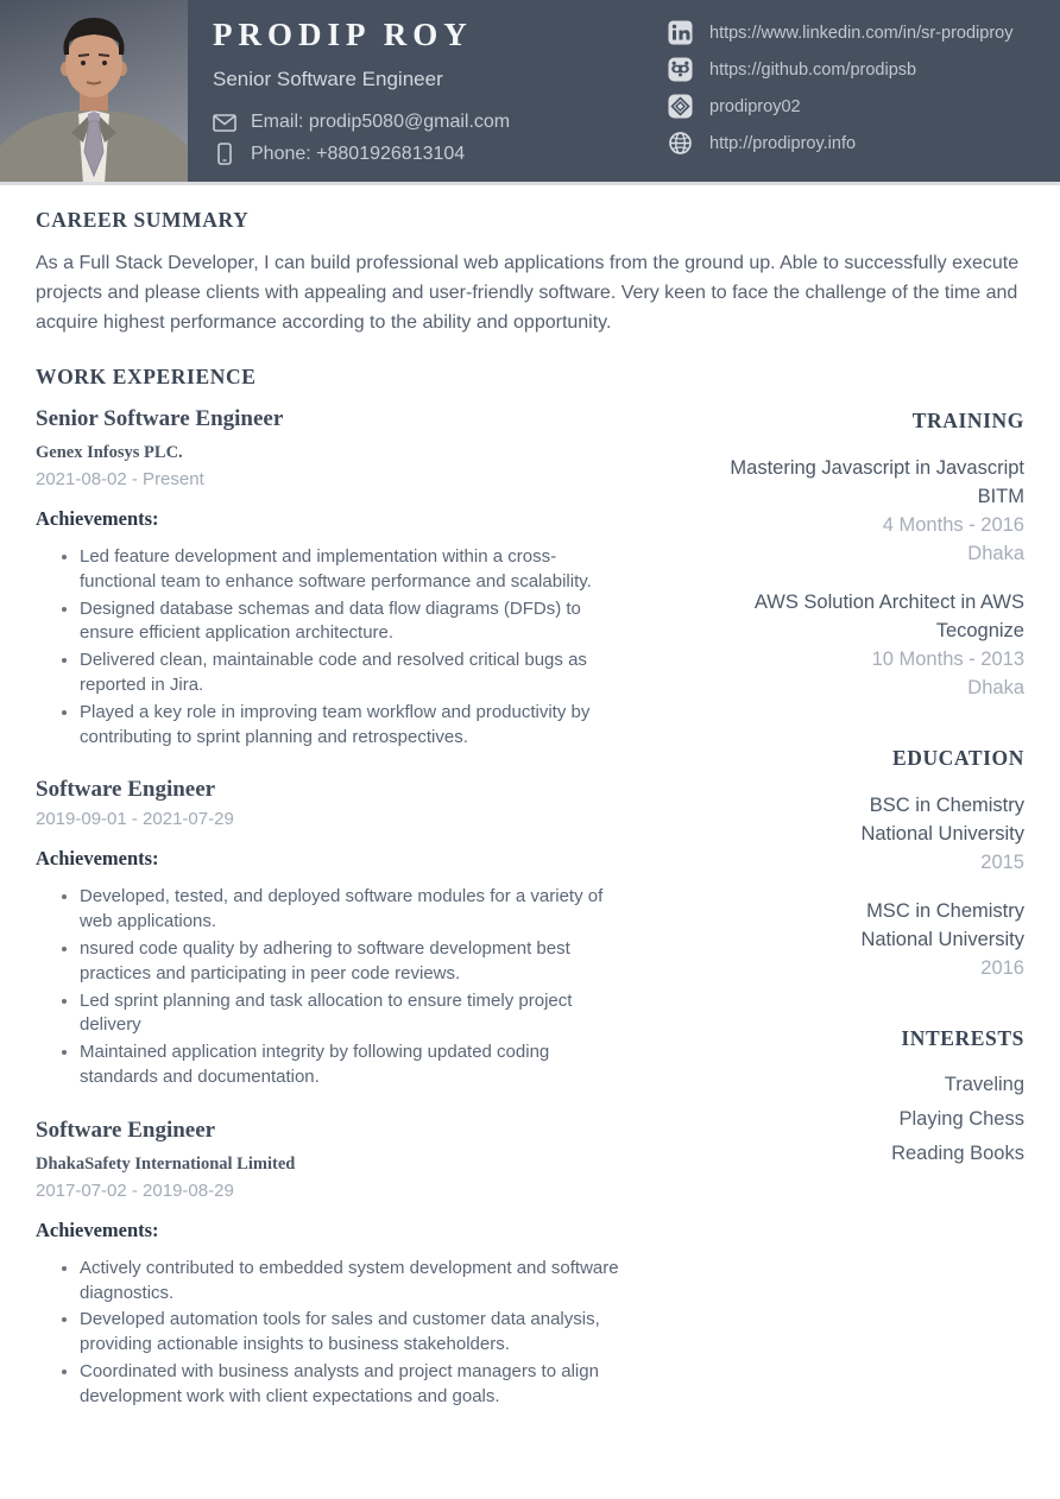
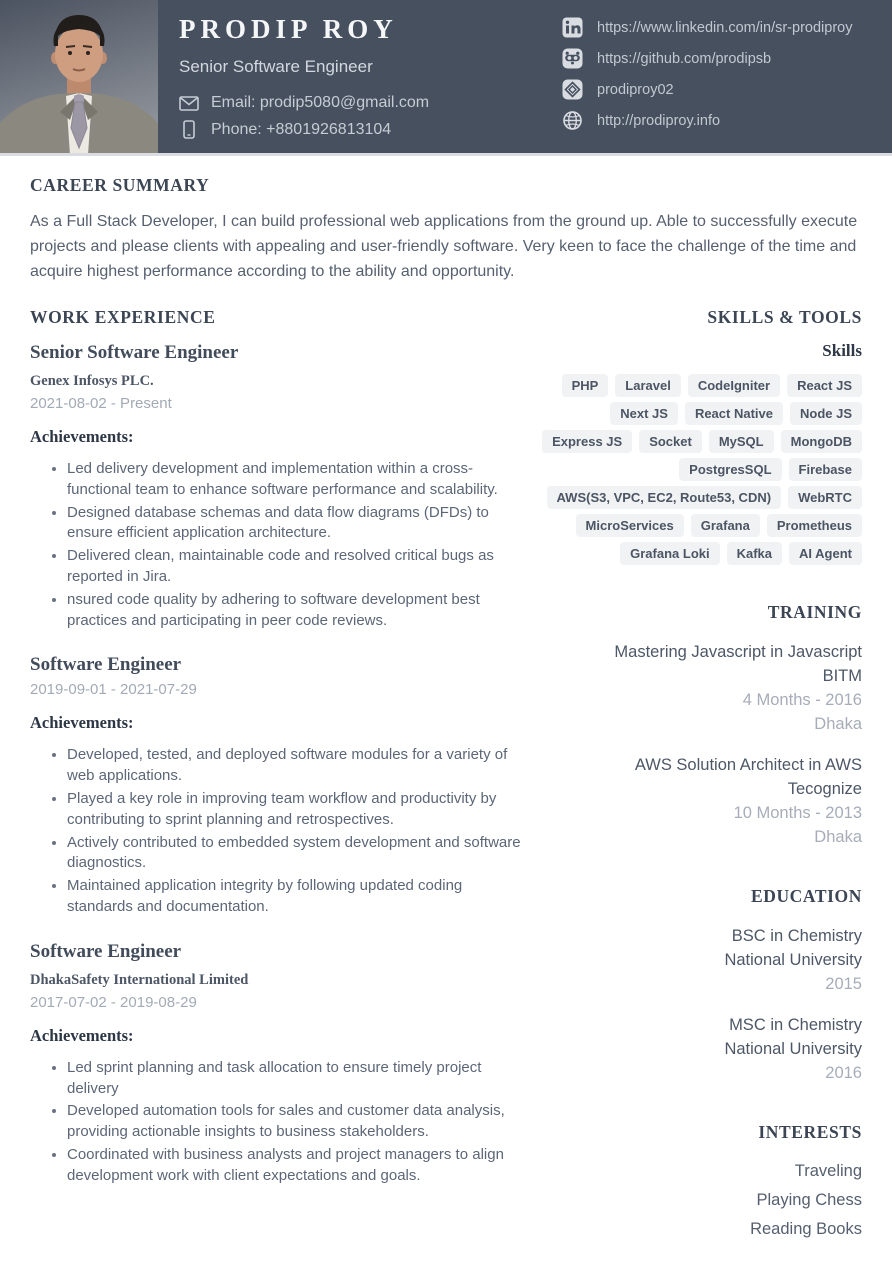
  PRODIP ROY
  Senior Software Engineer
  Email: prodip5080@gmail.com
  Phone: +8801926813104
  https://www.linkedin.com/in/sr-prodiproy
  https://github.com/prodipsb
  prodiproy02
  http://prodiproy.info
  CAREER SUMMARY
  As a Full Stack Developer, I can build professional web applications from the ground up. Able to successfully execute projects and please clients with appealing and user-friendly software. Very keen to face the challenge of the time and acquire highest performance according to the ability and opportunity.
  WORK EXPERIENCE
  Senior Software Engineer
  Genex Infosys PLC.
  2021-08-02 - Present
  Achievements:
- Led feature development and implementation within a cross-functional team to enhance software performance and scalability.
+ Led delivery development and implementation within a cross-functional team to enhance software performance and scalability.
  Designed database schemas and data flow diagrams (DFDs) to ensure efficient application architecture.
  Delivered clean, maintainable code and resolved critical bugs as reported in Jira.
- Played a key role in improving team workflow and productivity by contributing to sprint planning and retrospectives.
+ nsured code quality by adhering to software development best practices and participating in peer code reviews.
  Software Engineer
  2019-09-01 - 2021-07-29
  Achievements:
  Developed, tested, and deployed software modules for a variety of web applications.
- nsured code quality by adhering to software development best practices and participating in peer code reviews.
+ Played a key role in improving team workflow and productivity by contributing to sprint planning and retrospectives.
- Led sprint planning and task allocation to ensure timely project delivery
+ Actively contributed to embedded system development and software diagnostics.
  Maintained application integrity by following updated coding standards and documentation.
  Software Engineer
  DhakaSafety International Limited
  2017-07-02 - 2019-08-29
  Achievements:
- Actively contributed to embedded system development and software diagnostics.
+ Led sprint planning and task allocation to ensure timely project delivery
  Developed automation tools for sales and customer data analysis, providing actionable insights to business stakeholders.
  Coordinated with business analysts and project managers to align development work with client expectations and goals.
+ SKILLS & TOOLS
+ Skills
+ PHP
+ Laravel
+ CodeIgniter
+ React JS
+ Next JS
+ React Native
+ Node JS
+ Express JS
+ Socket
+ MySQL
+ MongoDB
+ PostgresSQL
+ Firebase
+ AWS(S3, VPC, EC2, Route53, CDN)
+ WebRTC
+ MicroServices
+ Grafana
+ Prometheus
+ Grafana Loki
+ Kafka
+ AI Agent
  TRAINING
  Mastering Javascript in Javascript
  BITM
  4 Months - 2016
  Dhaka
  AWS Solution Architect in AWS
  Tecognize
  10 Months - 2013
  Dhaka
  EDUCATION
  BSC in Chemistry
  National University
  2015
  MSC in Chemistry
  National University
  2016
  INTERESTS
  Traveling
  Playing Chess
  Reading Books
